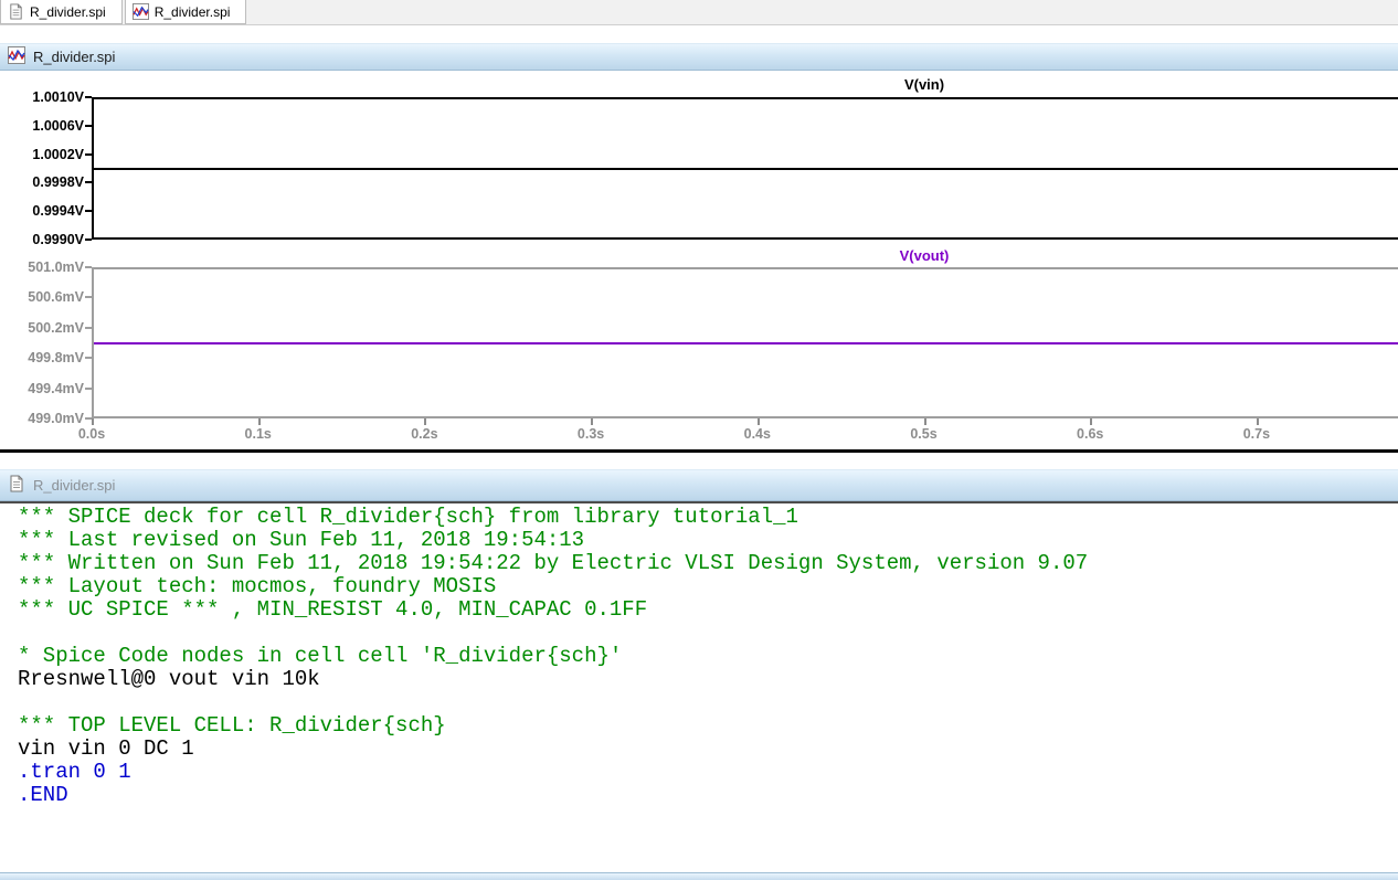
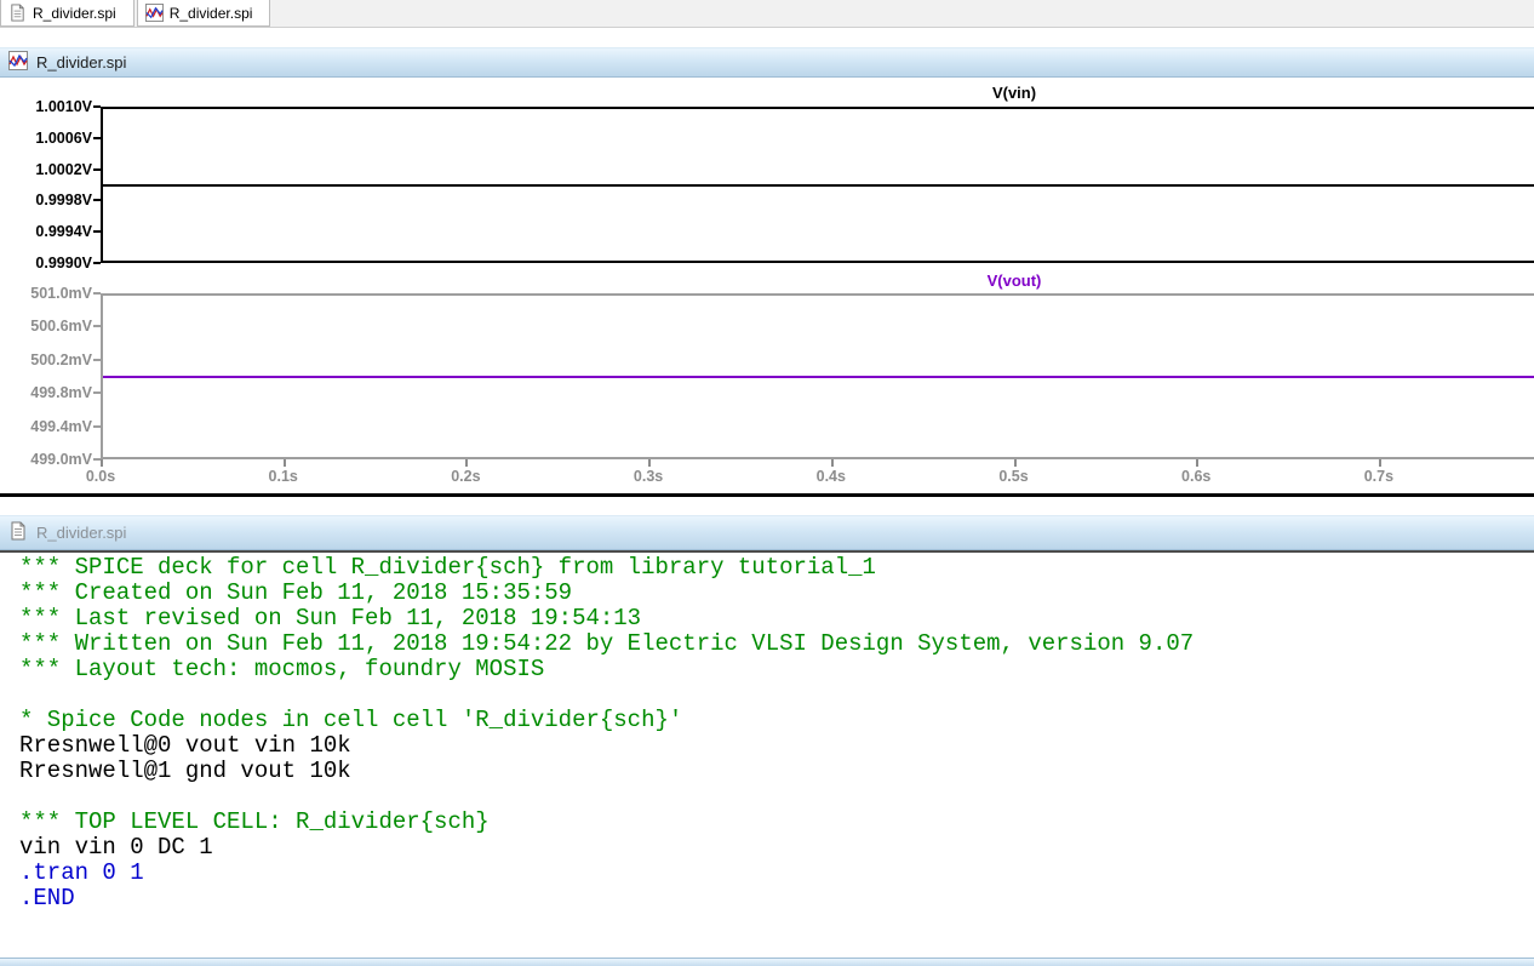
  R_divider.spi
  R_divider.spi
  R_divider.spi
  V(vin)
  1.0010V
  1.0006V
  1.0002V
  0.9998V
  0.9994V
  0.9990V
  V(vout)
  501.0mV
  500.6mV
  500.2mV
  499.8mV
  499.4mV
  499.0mV
  0.0s
  0.1s
  0.2s
  0.3s
  0.4s
  0.5s
  0.6s
  0.7s
  R_divider.spi
  *** SPICE deck for cell R_divider{sch} from library tutorial_1
+ *** Created on Sun Feb 11, 2018 15:35:59
  *** Last revised on Sun Feb 11, 2018 19:54:13
  *** Written on Sun Feb 11, 2018 19:54:22 by Electric VLSI Design System, version 9.07
  *** Layout tech: mocmos, foundry MOSIS
- *** UC SPICE *** , MIN_RESIST 4.0, MIN_CAPAC 0.1FF
  * Spice Code nodes in cell cell 'R_divider{sch}'
  Rresnwell@0 vout vin 10k
+ Rresnwell@1 gnd vout 10k
  *** TOP LEVEL CELL: R_divider{sch}
  vin vin 0 DC 1
  .tran 0 1
  .END
